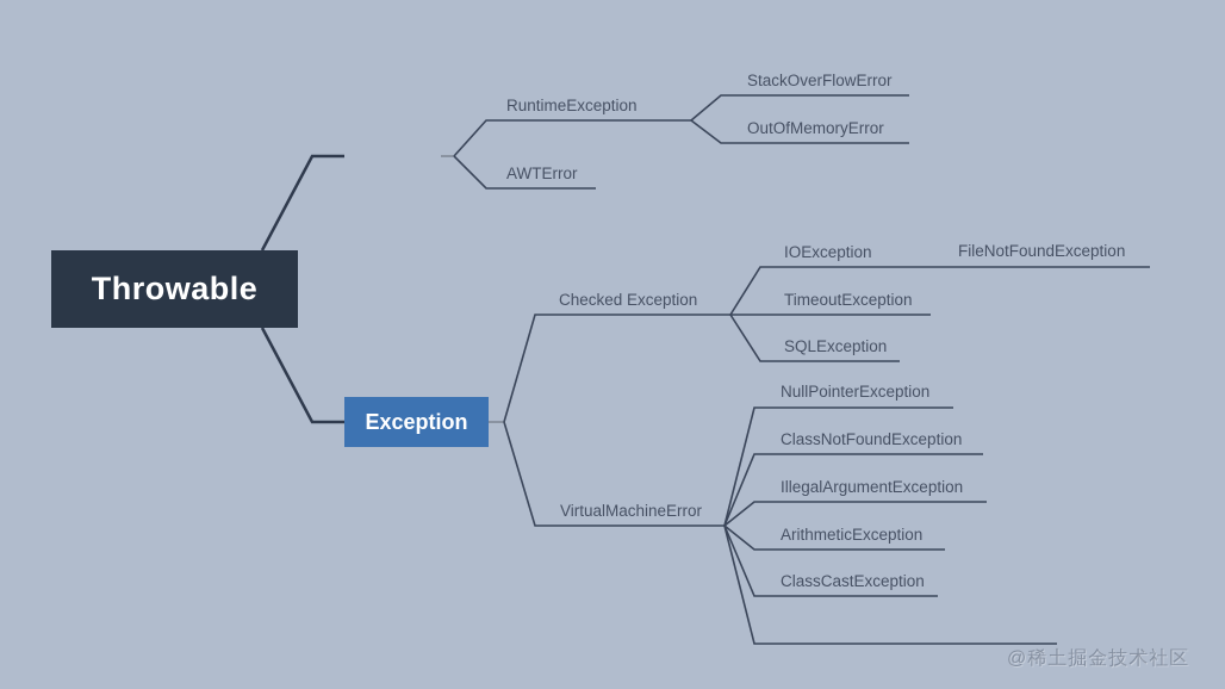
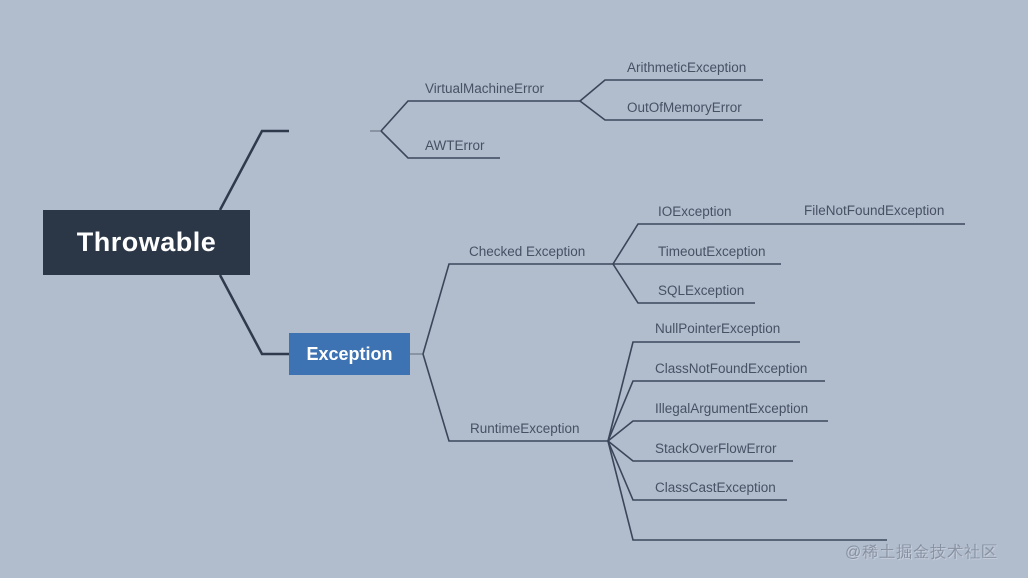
  Throwable
  Exception
- RuntimeException
+ VirtualMachineError
  AWTError
- StackOverFlowError
+ ArithmeticException
  OutOfMemoryError
  Checked Exception
  IOException
  FileNotFoundException
  TimeoutException
  SQLException
- VirtualMachineError
+ RuntimeException
  NullPointerException
  ClassNotFoundException
  IllegalArgumentException
- ArithmeticException
+ StackOverFlowError
  ClassCastException
  @稀土掘金技术社区
